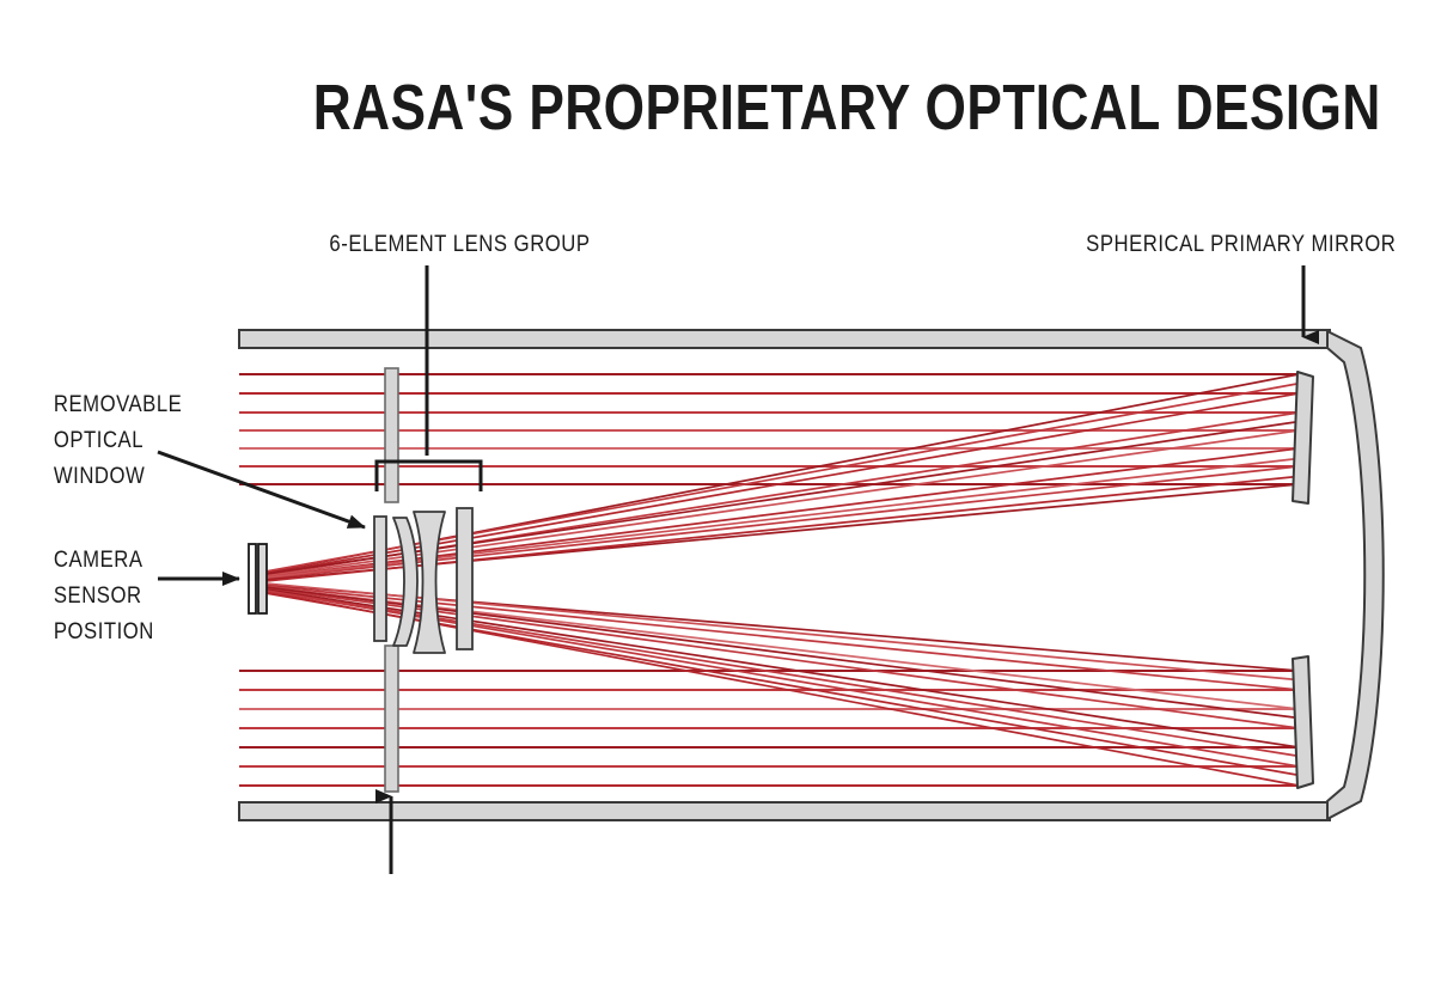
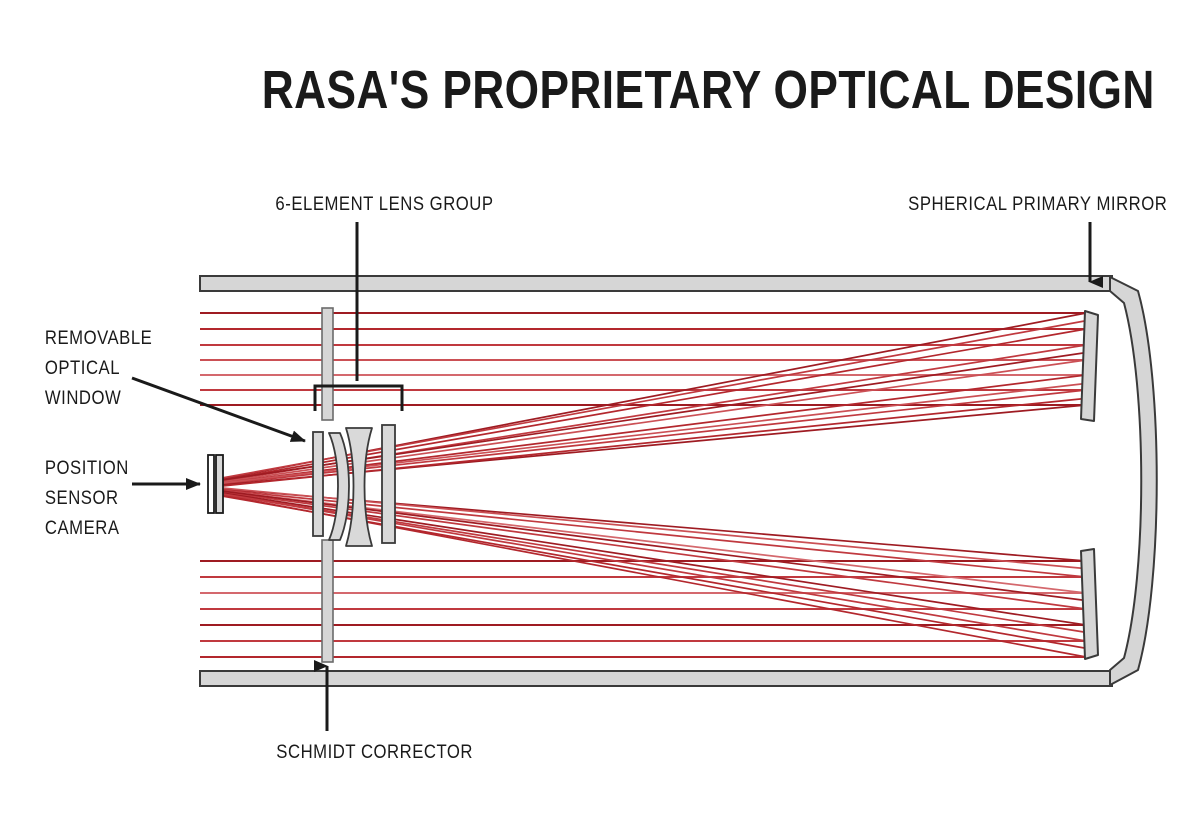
  RASA'S PROPRIETARY OPTICAL DESIGN
  6-ELEMENT LENS GROUP
  SPHERICAL PRIMARY MIRROR
  REMOVABLE
  OPTICAL
  WINDOW
- CAMERA
+ POSITION
  SENSOR
- POSITION
+ CAMERA
+ SCHMIDT CORRECTOR
